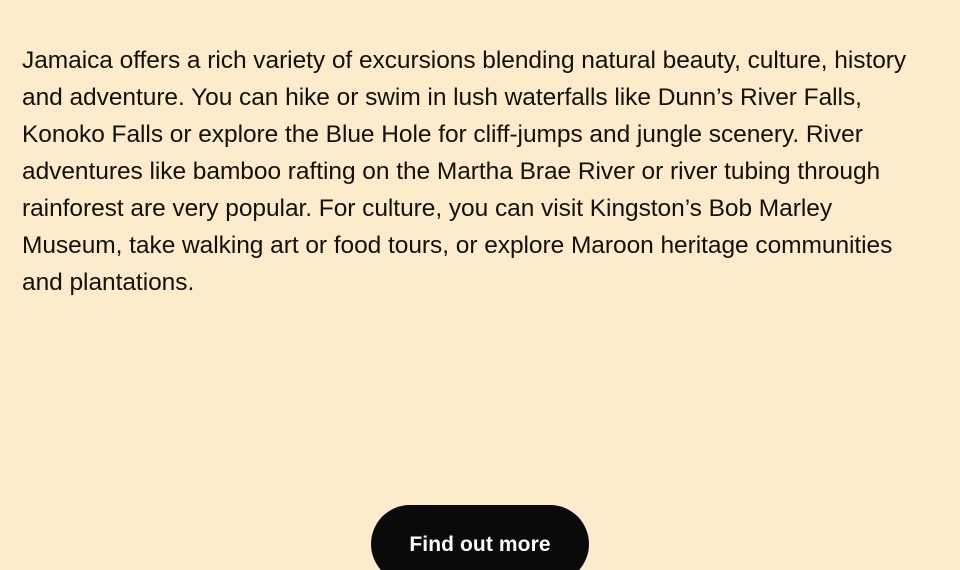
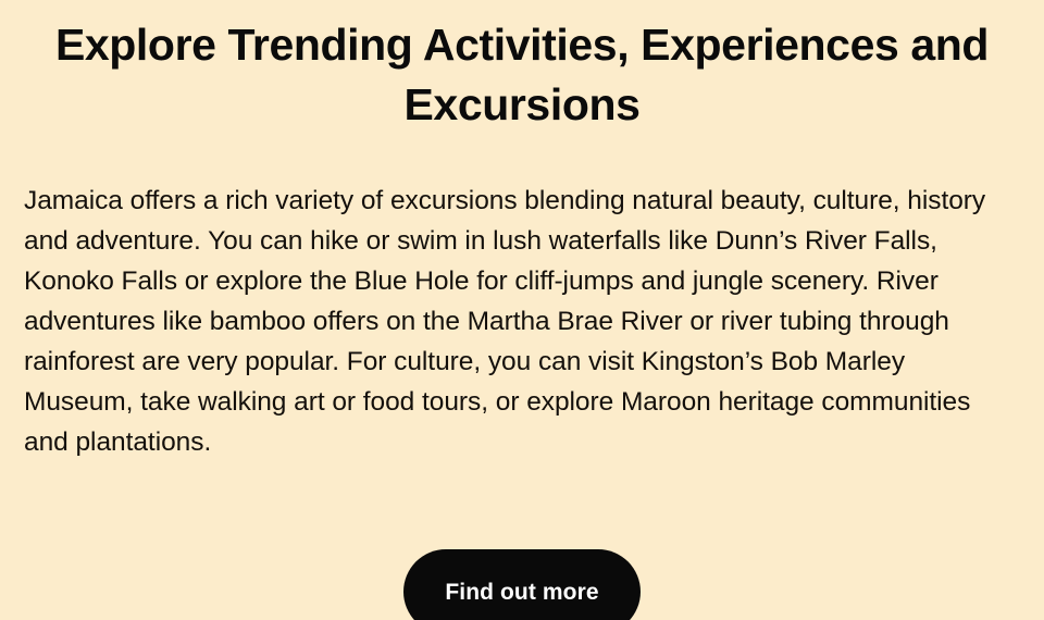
+ Explore Trending Activities, Experiences and Excursions
- Jamaica offers a rich variety of excursions blending natural beauty, culture, history and adventure. You can hike or swim in lush waterfalls like Dunn’s River Falls, Konoko Falls or explore the Blue Hole for cliff-jumps and jungle scenery. River adventures like bamboo rafting on the Martha Brae River or river tubing through rainforest are very popular. For culture, you can visit Kingston’s Bob Marley Museum, take walking art or food tours, or explore Maroon heritage communities and plantations.
+ Jamaica offers a rich variety of excursions blending natural beauty, culture, history and adventure. You can hike or swim in lush waterfalls like Dunn’s River Falls, Konoko Falls or explore the Blue Hole for cliff-jumps and jungle scenery. River adventures like bamboo offers on the Martha Brae River or river tubing through rainforest are very popular. For culture, you can visit Kingston’s Bob Marley Museum, take walking art or food tours, or explore Maroon heritage communities and plantations.
  Find out more
